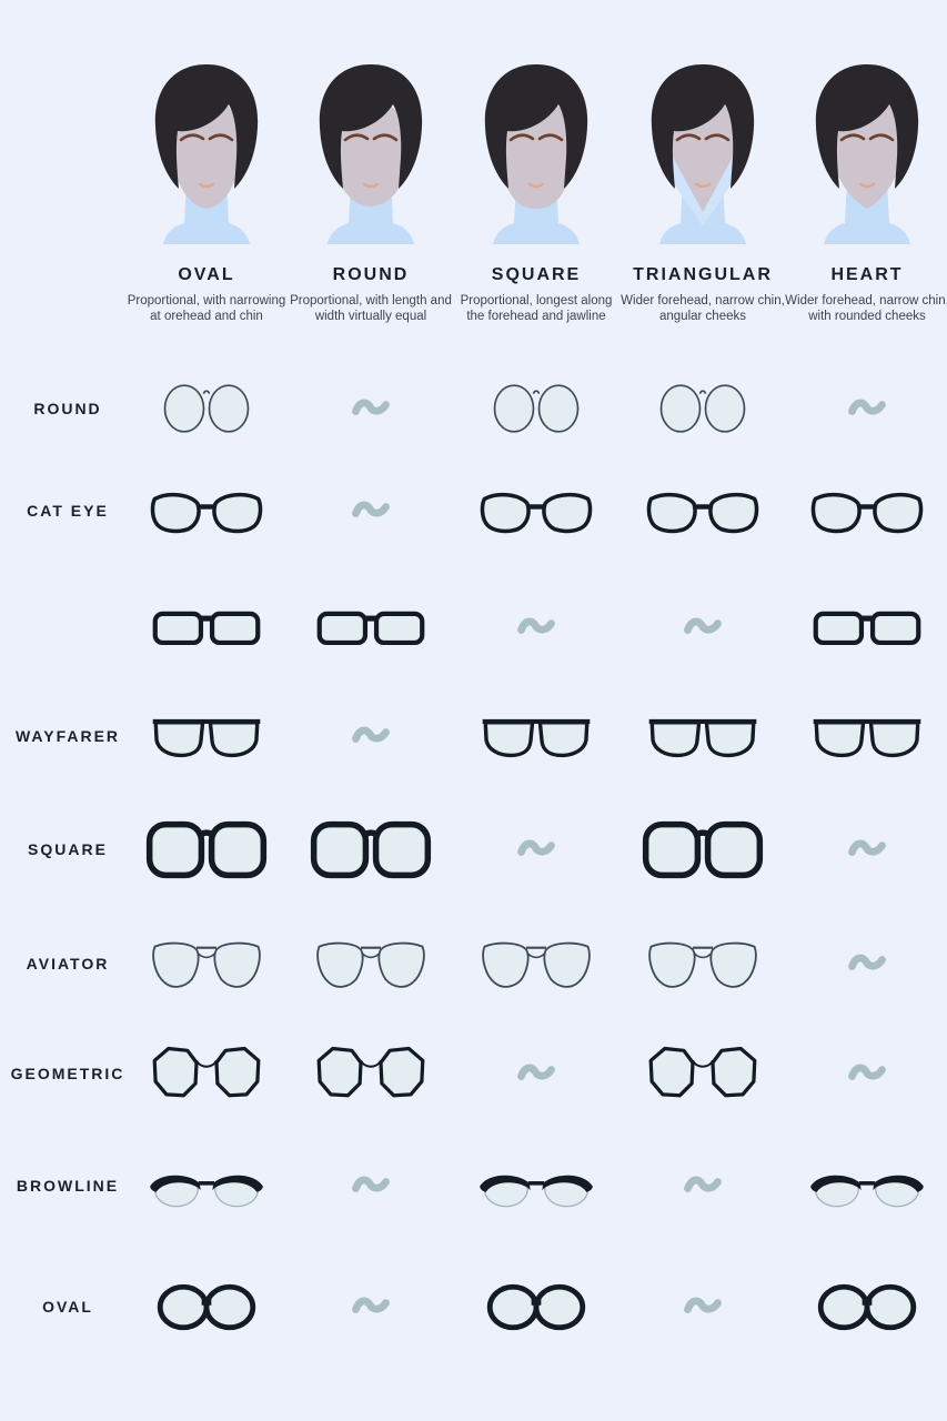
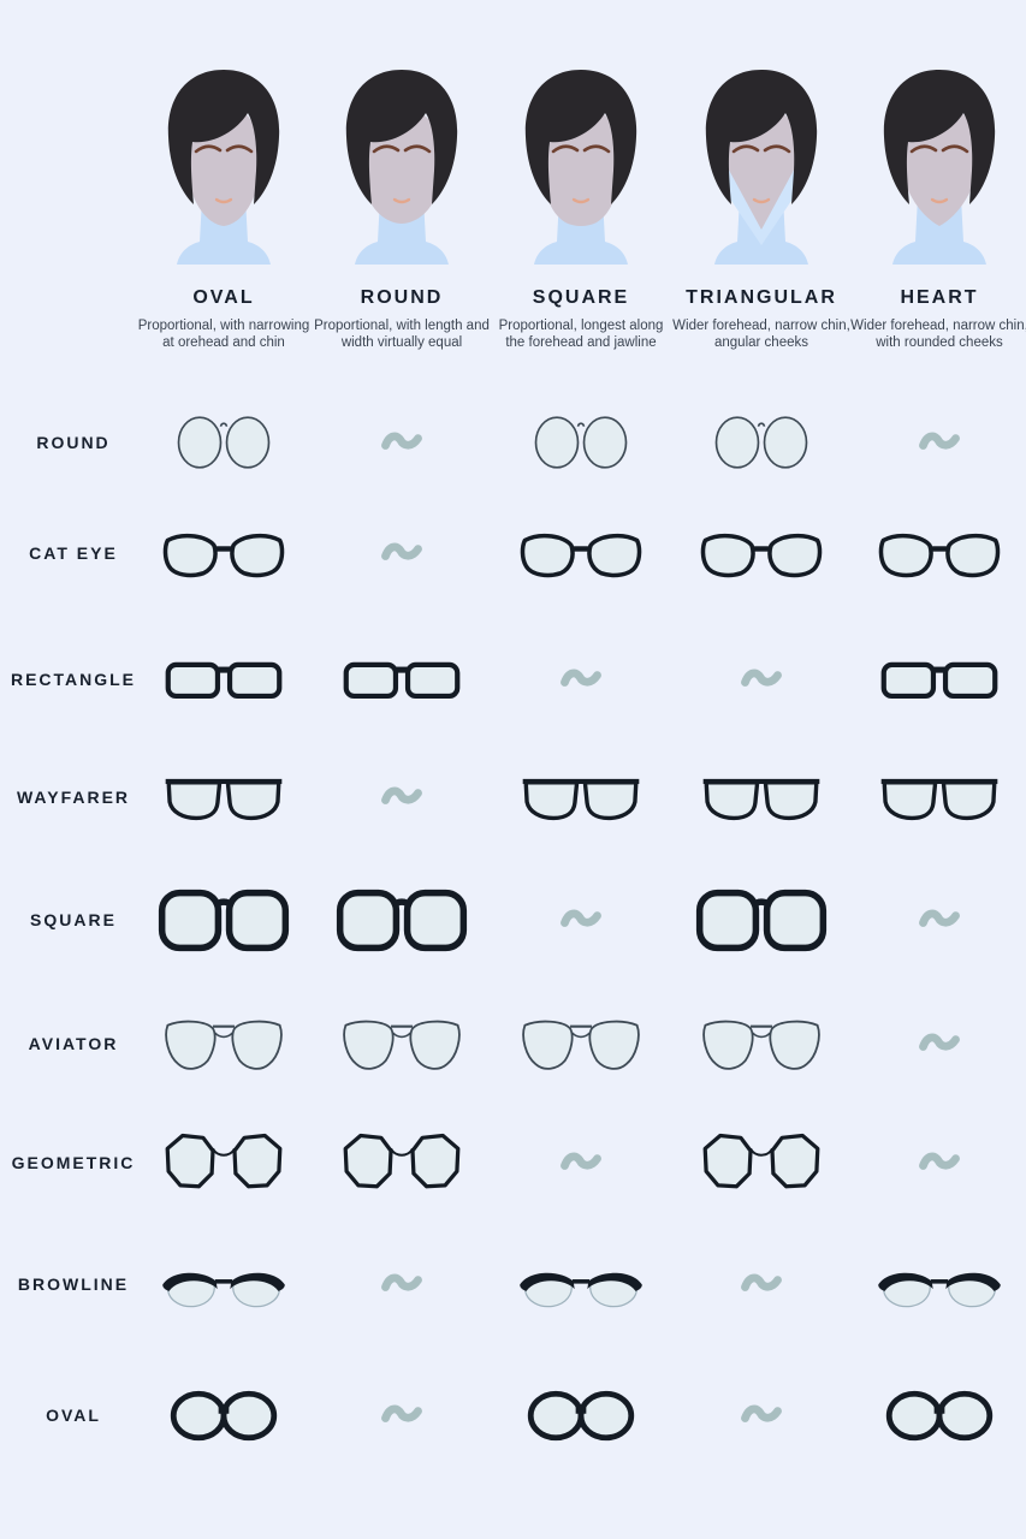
  OVAL
  Proportional, with narrowing at orehead and chin
  ROUND
  Proportional, with length and width virtually equal
  SQUARE
  Proportional, longest along the forehead and jawline
  TRIANGULAR
  Wider forehead, narrow chin, angular cheeks
  HEART
  Wider forehead, narrow chin with rounded cheeks
  ROUND
  CAT EYE
+ RECTANGLE
  WAYFARER
  SQUARE
  AVIATOR
  GEOMETRIC
  BROWLINE
  OVAL
